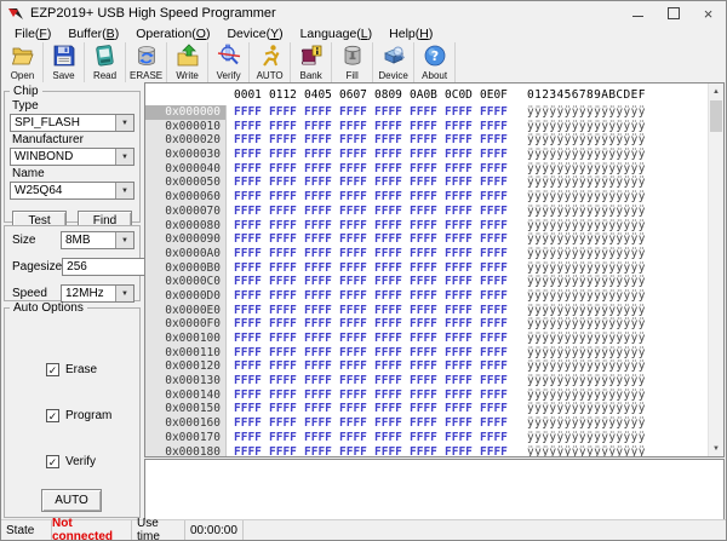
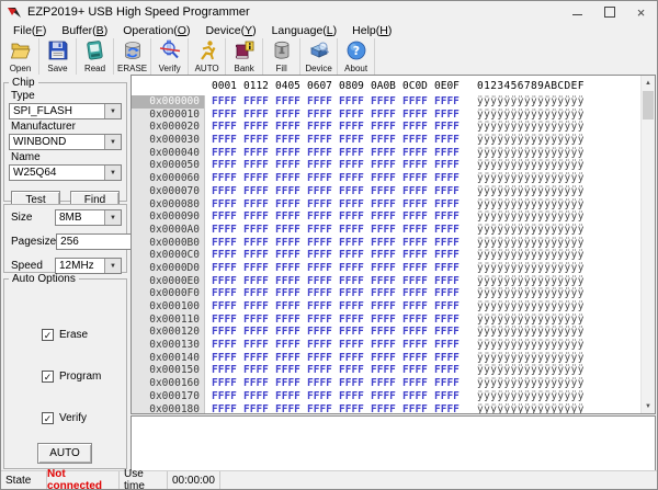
  EZP2019+ USB High Speed Programmer
  ×
  File(F)
  Buffer(B)
  Operation(O)
  Device(Y)
  Language(L)
  Help(H)
  Open
  Save
  Read
  ERASE
- Write
  Verify
  AUTO
  Bank
  Fill
  Device
  ?
  About
  Chip
  Type
  SPI_FLASH
  Manufacturer
  WINBOND
  Name
  W25Q64
  Test
  Find
  Size
  8MB
  Pagesize
  256
  Speed
  12MHz
  Auto Options
  ✓
  Erase
  ✓
  Program
  ✓
  Verify
  AUTO
  0001
  0112
  0405
  0607
  0809
  0A0B
  0C0D
  0E0F
  0123456789ABCDEF
  0x000000
  FFFF
  FFFF
  FFFF
  FFFF
  FFFF
  FFFF
  FFFF
  FFFF
  ÿÿÿÿÿÿÿÿÿÿÿÿÿÿÿÿ
  0x000010
  FFFF
  FFFF
  FFFF
  FFFF
  FFFF
  FFFF
  FFFF
  FFFF
  ÿÿÿÿÿÿÿÿÿÿÿÿÿÿÿÿ
  0x000020
  FFFF
  FFFF
  FFFF
  FFFF
  FFFF
  FFFF
  FFFF
  FFFF
  ÿÿÿÿÿÿÿÿÿÿÿÿÿÿÿÿ
  0x000030
  FFFF
  FFFF
  FFFF
  FFFF
  FFFF
  FFFF
  FFFF
  FFFF
  ÿÿÿÿÿÿÿÿÿÿÿÿÿÿÿÿ
  0x000040
  FFFF
  FFFF
  FFFF
  FFFF
  FFFF
  FFFF
  FFFF
  FFFF
  ÿÿÿÿÿÿÿÿÿÿÿÿÿÿÿÿ
  0x000050
  FFFF
  FFFF
  FFFF
  FFFF
  FFFF
  FFFF
  FFFF
  FFFF
  ÿÿÿÿÿÿÿÿÿÿÿÿÿÿÿÿ
  0x000060
  FFFF
  FFFF
  FFFF
  FFFF
  FFFF
  FFFF
  FFFF
  FFFF
  ÿÿÿÿÿÿÿÿÿÿÿÿÿÿÿÿ
  0x000070
  FFFF
  FFFF
  FFFF
  FFFF
  FFFF
  FFFF
  FFFF
  FFFF
  ÿÿÿÿÿÿÿÿÿÿÿÿÿÿÿÿ
  0x000080
  FFFF
  FFFF
  FFFF
  FFFF
  FFFF
  FFFF
  FFFF
  FFFF
  ÿÿÿÿÿÿÿÿÿÿÿÿÿÿÿÿ
  0x000090
  FFFF
  FFFF
  FFFF
  FFFF
  FFFF
  FFFF
  FFFF
  FFFF
  ÿÿÿÿÿÿÿÿÿÿÿÿÿÿÿÿ
  0x0000A0
  FFFF
  FFFF
  FFFF
  FFFF
  FFFF
  FFFF
  FFFF
  FFFF
  ÿÿÿÿÿÿÿÿÿÿÿÿÿÿÿÿ
  0x0000B0
  FFFF
  FFFF
  FFFF
  FFFF
  FFFF
  FFFF
  FFFF
  FFFF
  ÿÿÿÿÿÿÿÿÿÿÿÿÿÿÿÿ
  0x0000C0
  FFFF
  FFFF
  FFFF
  FFFF
  FFFF
  FFFF
  FFFF
  FFFF
  ÿÿÿÿÿÿÿÿÿÿÿÿÿÿÿÿ
  0x0000D0
  FFFF
  FFFF
  FFFF
  FFFF
  FFFF
  FFFF
  FFFF
  FFFF
  ÿÿÿÿÿÿÿÿÿÿÿÿÿÿÿÿ
  0x0000E0
  FFFF
  FFFF
  FFFF
  FFFF
  FFFF
  FFFF
  FFFF
  FFFF
  ÿÿÿÿÿÿÿÿÿÿÿÿÿÿÿÿ
  0x0000F0
  FFFF
  FFFF
  FFFF
  FFFF
  FFFF
  FFFF
  FFFF
  FFFF
  ÿÿÿÿÿÿÿÿÿÿÿÿÿÿÿÿ
  0x000100
  FFFF
  FFFF
  FFFF
  FFFF
  FFFF
  FFFF
  FFFF
  FFFF
  ÿÿÿÿÿÿÿÿÿÿÿÿÿÿÿÿ
  0x000110
  FFFF
  FFFF
  FFFF
  FFFF
  FFFF
  FFFF
  FFFF
  FFFF
  ÿÿÿÿÿÿÿÿÿÿÿÿÿÿÿÿ
  0x000120
  FFFF
  FFFF
  FFFF
  FFFF
  FFFF
  FFFF
  FFFF
  FFFF
  ÿÿÿÿÿÿÿÿÿÿÿÿÿÿÿÿ
  0x000130
  FFFF
  FFFF
  FFFF
  FFFF
  FFFF
  FFFF
  FFFF
  FFFF
  ÿÿÿÿÿÿÿÿÿÿÿÿÿÿÿÿ
  0x000140
  FFFF
  FFFF
  FFFF
  FFFF
  FFFF
  FFFF
  FFFF
  FFFF
  ÿÿÿÿÿÿÿÿÿÿÿÿÿÿÿÿ
  0x000150
  FFFF
  FFFF
  FFFF
  FFFF
  FFFF
  FFFF
  FFFF
  FFFF
  ÿÿÿÿÿÿÿÿÿÿÿÿÿÿÿÿ
  0x000160
  FFFF
  FFFF
  FFFF
  FFFF
  FFFF
  FFFF
  FFFF
  FFFF
  ÿÿÿÿÿÿÿÿÿÿÿÿÿÿÿÿ
  0x000170
  FFFF
  FFFF
  FFFF
  FFFF
  FFFF
  FFFF
  FFFF
  FFFF
  ÿÿÿÿÿÿÿÿÿÿÿÿÿÿÿÿ
  0x000180
  FFFF
  FFFF
  FFFF
  FFFF
  FFFF
  FFFF
  FFFF
  FFFF
  ÿÿÿÿÿÿÿÿÿÿÿÿÿÿÿÿ
  State
  Not connected
  Use time
  00:00:00
